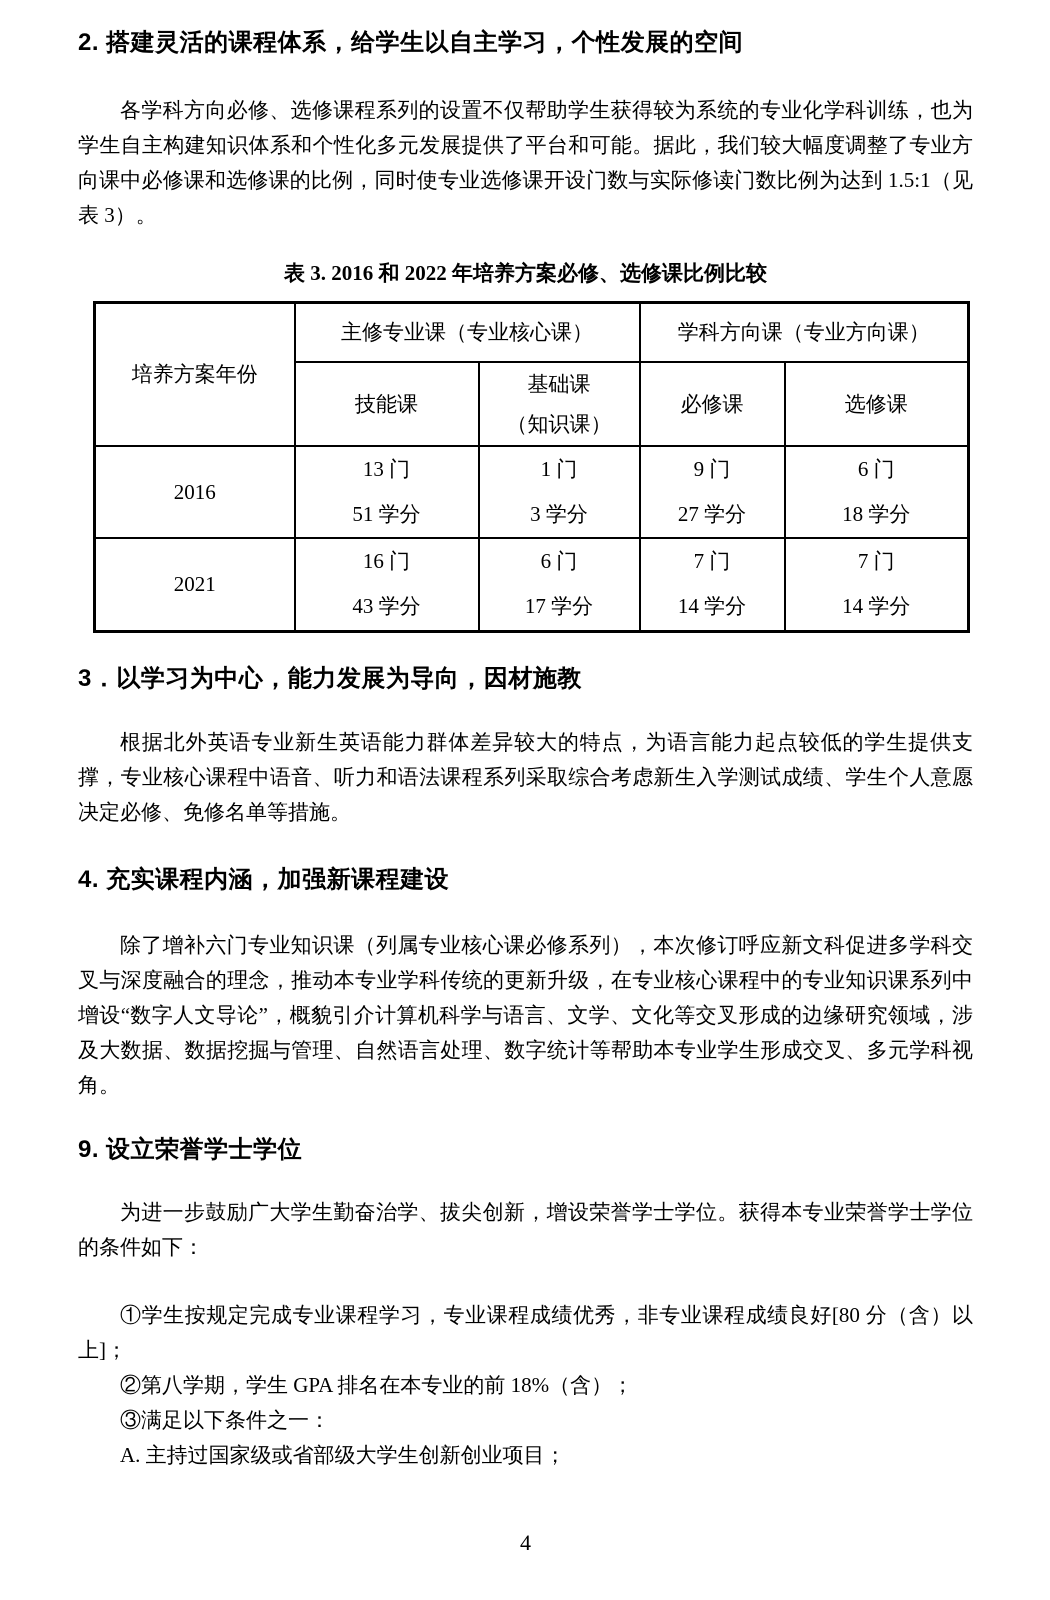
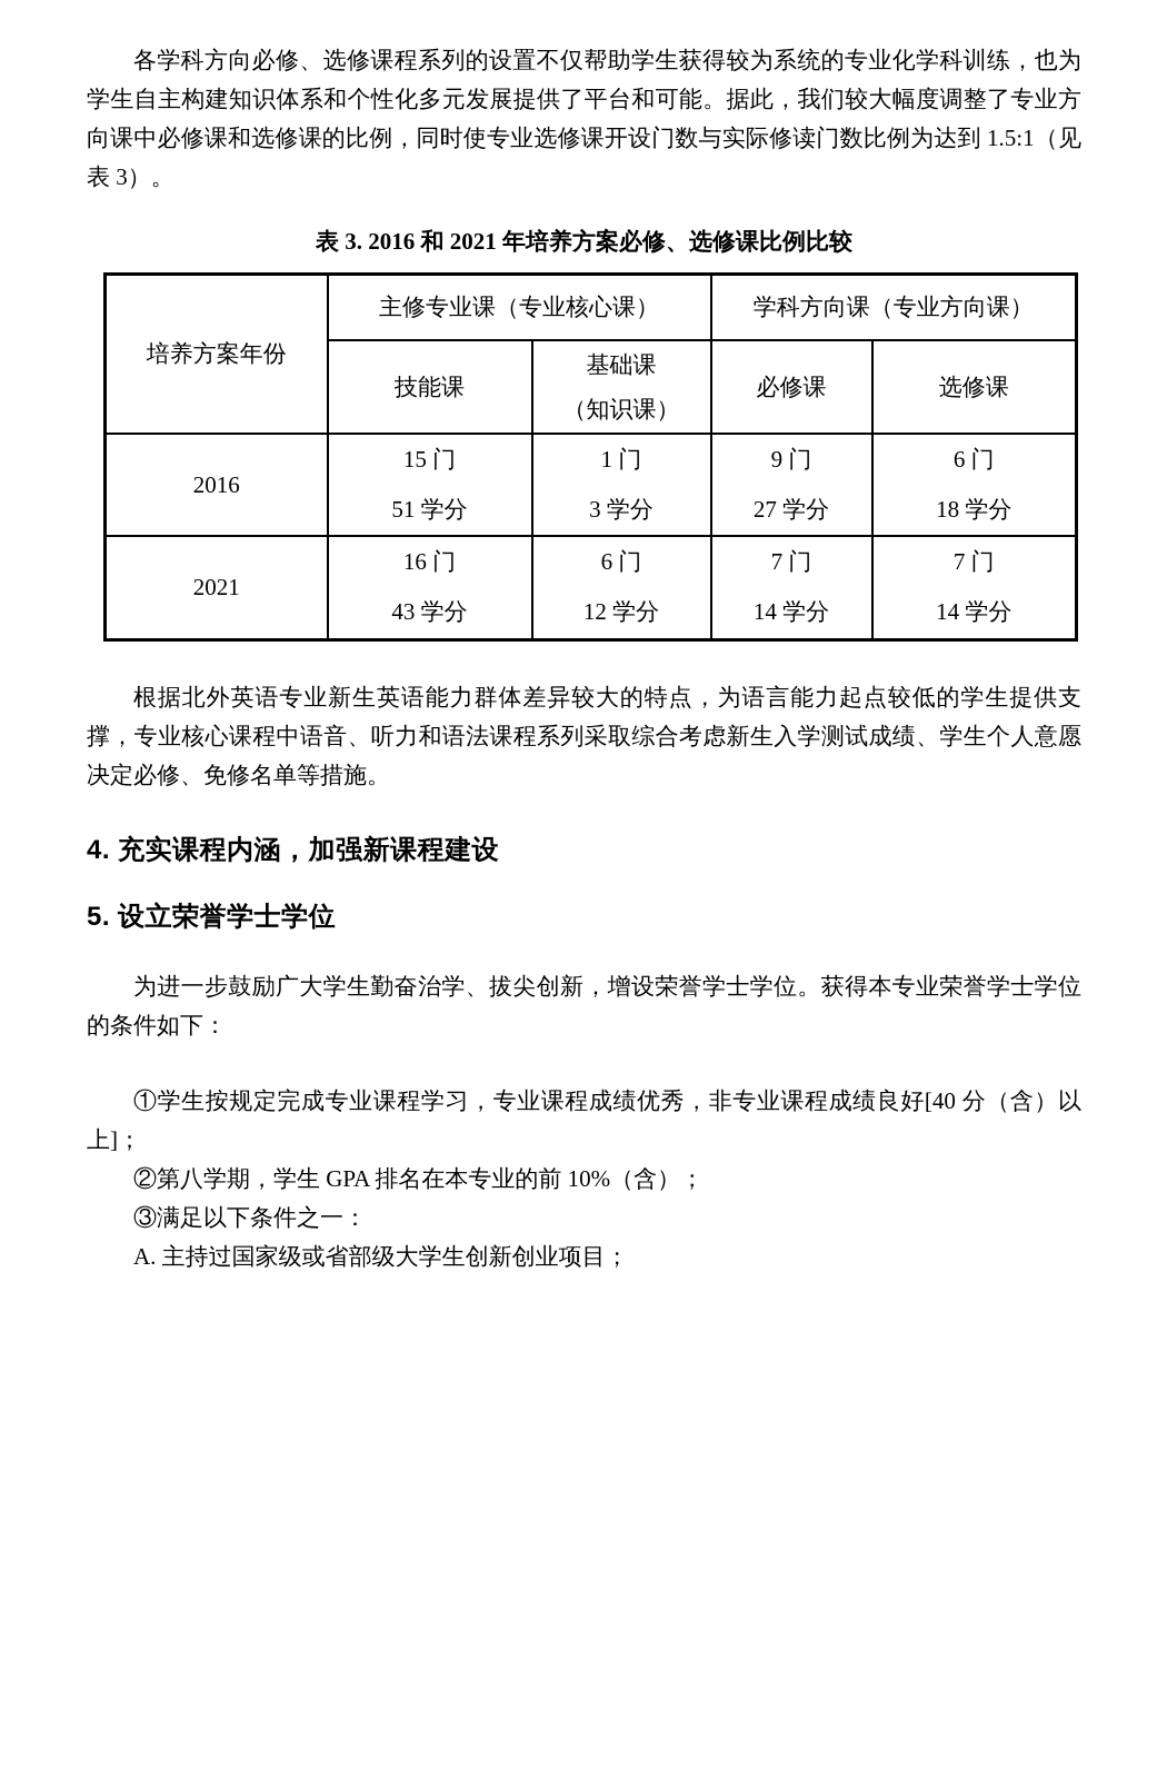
- 2. 搭建灵活的课程体系，给学生以自主学习，个性发展的空间
  各学科方向必修、选修课程系列的设置不仅帮助学生获得较为系统的专业化学科训练，也为学生自主构建知识体系和个性化多元发展提供了平台和可能。据此，我们较大幅度调整了专业方向课中必修课和选修课的比例，同时使专业选修课开设门数与实际修读门数比例为达到 1.5:1（见表 3）。
- 表 3. 2016 和 2022 年培养方案必修、选修课比例比较
+ 表 3. 2016 和 2021 年培养方案必修、选修课比例比较
  培养方案年份	主修专业课（专业核心课）	学科方向课（专业方向课）
  技能课	基础课 （知识课）	必修课	选修课
- 2016	13 门 51 学分	1 门 3 学分	9 门 27 学分	6 门 18 学分
+ 2016	15 门 51 学分	1 门 3 学分	9 门 27 学分	6 门 18 学分
- 2021	16 门 43 学分	6 门 17 学分	7 门 14 学分	7 门 14 学分
+ 2021	16 门 43 学分	6 门 12 学分	7 门 14 学分	7 门 14 学分
- 3．以学习为中心，能力发展为导向，因材施教
  根据北外英语专业新生英语能力群体差异较大的特点，为语言能力起点较低的学生提供支撑，专业核心课程中语音、听力和语法课程系列采取综合考虑新生入学测试成绩、学生个人意愿决定必修、免修名单等措施。
  4. 充实课程内涵，加强新课程建设
- 除了增补六门专业知识课（列属专业核心课必修系列），本次修订呼应新文科促进多学科交叉与深度融合的理念，推动本专业学科传统的更新升级，在专业核心课程中的专业知识课系列中增设“数字人文导论”，概貌引介计算机科学与语言、文学、文化等交叉形成的边缘研究领域，涉及大数据、数据挖掘与管理、自然语言处理、数字统计等帮助本专业学生形成交叉、多元学科视角。
- 9. 设立荣誉学士学位
+ 5. 设立荣誉学士学位
  为进一步鼓励广大学生勤奋治学、拔尖创新，增设荣誉学士学位。获得本专业荣誉学士学位的条件如下：
- ①学生按规定完成专业课程学习，专业课程成绩优秀，非专业课程成绩良好[80 分（含）以上]；
+ ①学生按规定完成专业课程学习，专业课程成绩优秀，非专业课程成绩良好[40 分（含）以上]；
- ②第八学期，学生 GPA 排名在本专业的前 18%（含）；
+ ②第八学期，学生 GPA 排名在本专业的前 10%（含）；
  ③满足以下条件之一：
  A. 主持过国家级或省部级大学生创新创业项目；
- 4
